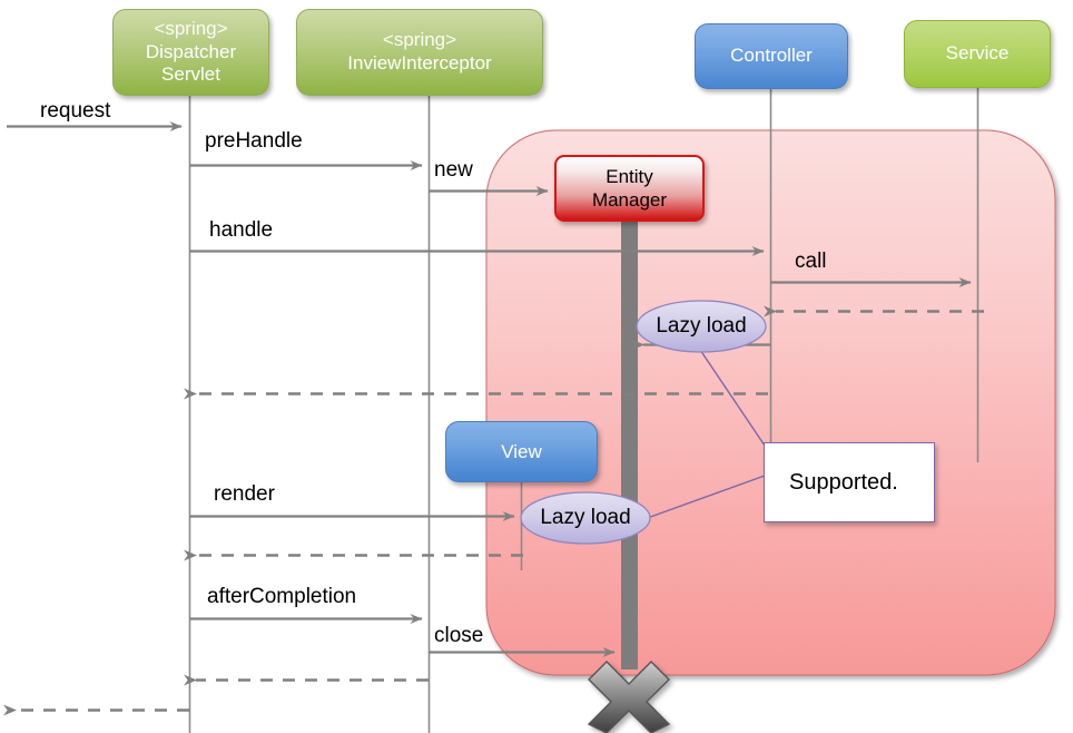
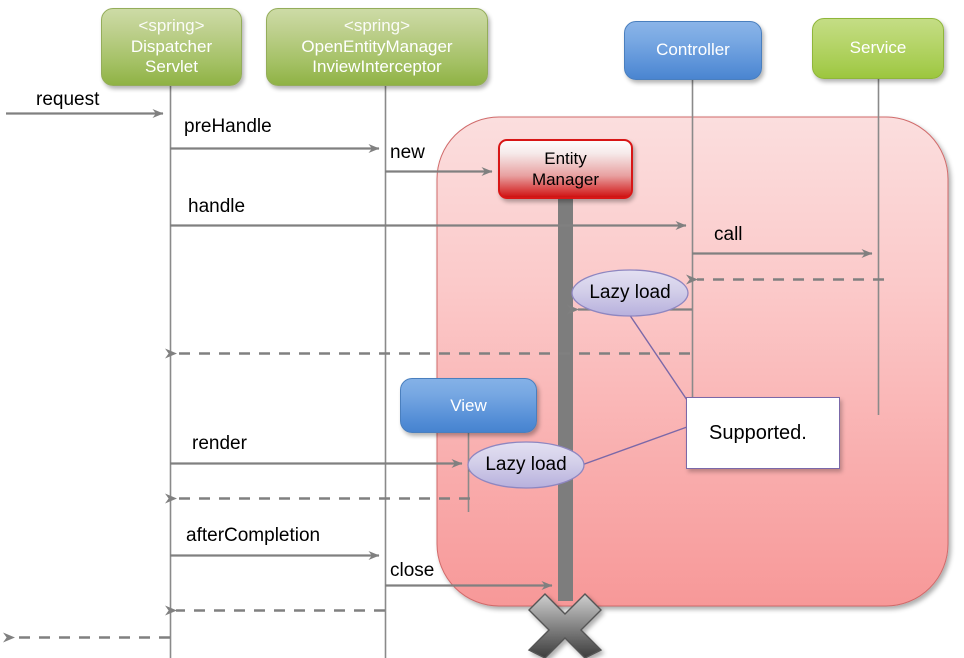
  <spring>
  Dispatcher
  Servlet
  <spring>
+ OpenEntityManager
  InviewInterceptor
  Controller
  Service
  Entity
  Manager
  View
  Supported.
  Lazy load
  Lazy load
  request
  preHandle
  new
  handle
  call
  render
  afterCompletion
  close
